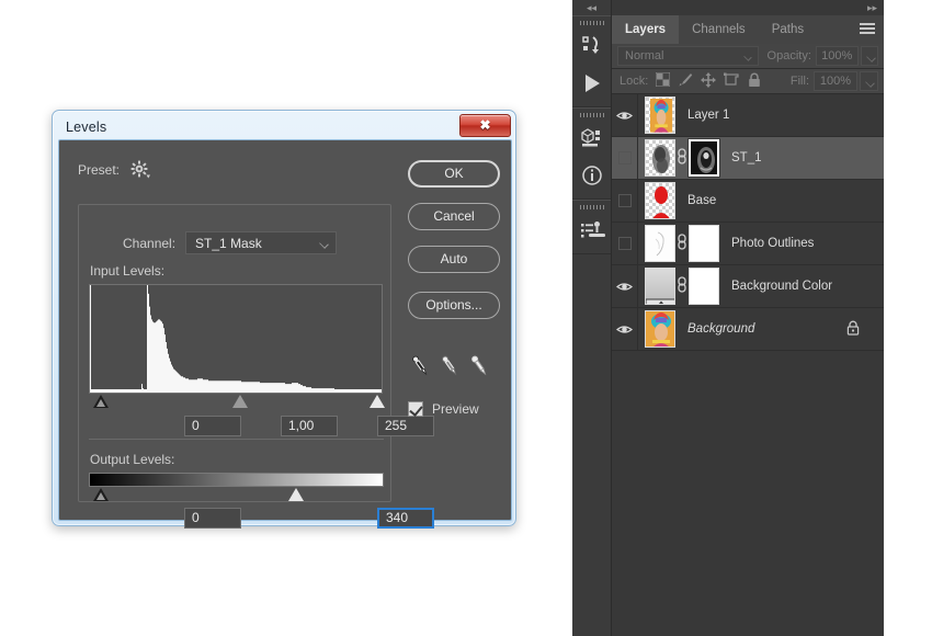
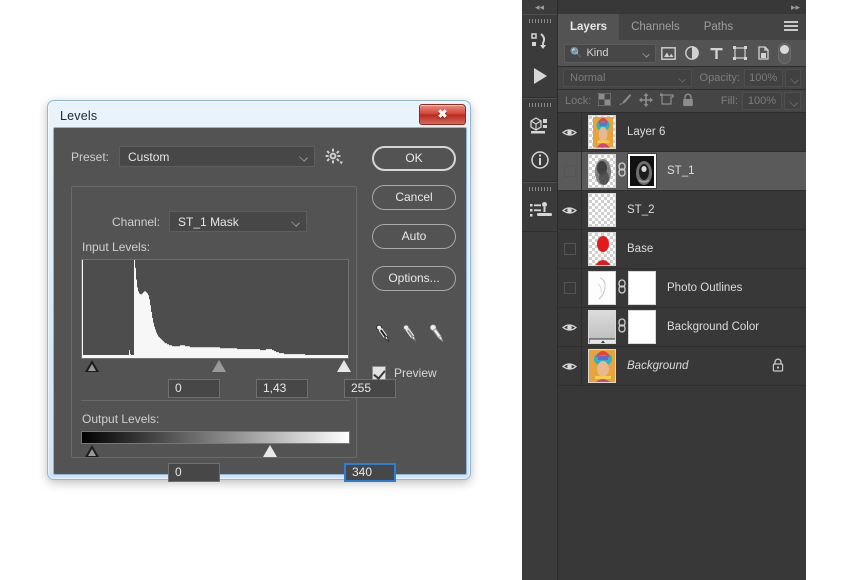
  Levels
  ✖
  Preset:
+ Custom
  Channel:
  ST_1 Mask
  Input Levels:
  0
- 1,00
+ 1,43
  255
  Output Levels:
  0
  340
  OK
  Cancel
  Auto
  Options...
  Preview
  ◂◂
  ▸▸
  Layers
  Channels
  Paths
+ 🔍
+ Kind
  Normal
  Opacity:
  100%
  Lock:
  Fill:
  100%
- Layer 1
+ Layer 6
  ST_1
+ ST_2
  Base
  Photo Outlines
  Background Color
  Background
